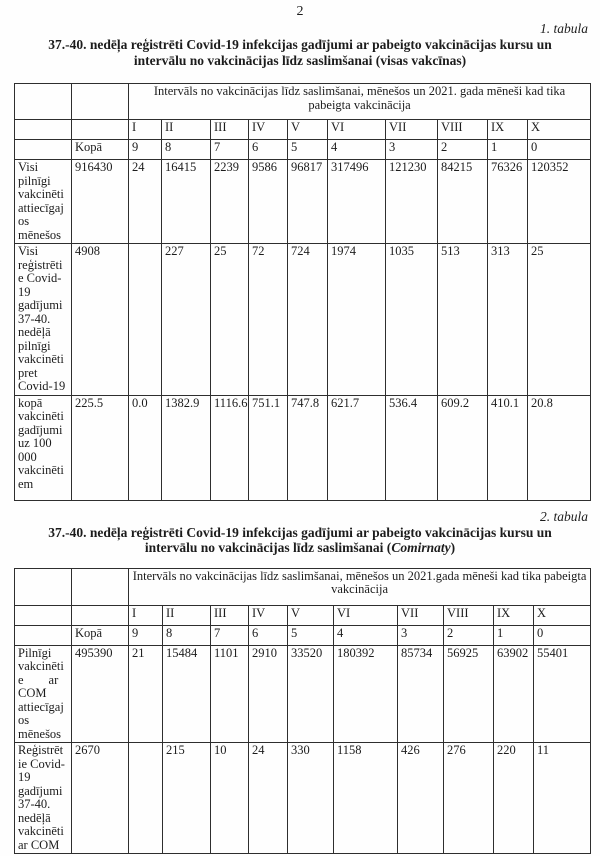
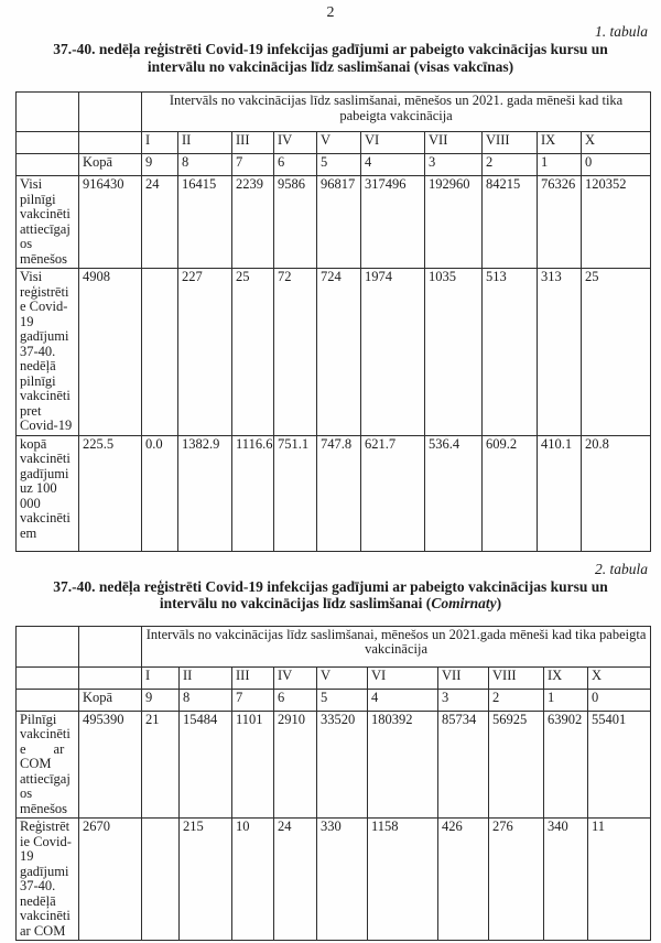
  2
  1. tabula
  37.-40. nedēļa reģistrēti Covid-19 infekcijas gadījumi ar pabeigto vakcinācijas kursu un
  intervālu no vakcinācijas līdz saslimšanai (visas vakcīnas)
  		Intervāls no vakcinācijas līdz saslimšanai, mēnešos un 2021. gada mēneši kad tika pabeigta vakcinācija
  		I	II	III	IV	V	VI	VII	VIII	IX	X
  	Kopā	9	8	7	6	5	4	3	2	1	0
- Visi pilnīgi vakcinēti attiecīgaj os mēnešos	916430	24	16415	2239	9586	96817	317496	121230	84215	76326	120352
+ Visi pilnīgi vakcinēti attiecīgaj os mēnešos	916430	24	16415	2239	9586	96817	317496	192960	84215	76326	120352
  Visi reģistrēti e Covid- 19 gadījumi 37-40. nedēļā pilnīgi vakcinēti pret Covid-19	4908		227	25	72	724	1974	1035	513	313	25
  kopā vakcinēti gadījumi uz 100 000 vakcinēti em	225.5	0.0	1382.9	1116.6	751.1	747.8	621.7	536.4	609.2	410.1	20.8
  2. tabula
  37.-40. nedēļa reģistrēti Covid-19 infekcijas gadījumi ar pabeigto vakcinācijas kursu un
  intervālu no vakcinācijas līdz saslimšanai (Comirnaty)
  		Intervāls no vakcinācijas līdz saslimšanai, mēnešos un 2021.gada mēneši kad tika pabeigta vakcinācija
  		I	II	III	IV	V	VI	VII	VIII	IX	X
  	Kopā	9	8	7	6	5	4	3	2	1	0
  Pilnīgi vakcinēti e ar COM attiecīgaj os mēnešos	495390	21	15484	1101	2910	33520	180392	85734	56925	63902	55401
- Reģistrēt ie Covid- 19 gadījumi 37-40. nedēļā vakcinēti ar COM	2670		215	10	24	330	1158	426	276	220	11
+ Reģistrēt ie Covid- 19 gadījumi 37-40. nedēļā vakcinēti ar COM	2670		215	10	24	330	1158	426	276	340	11
